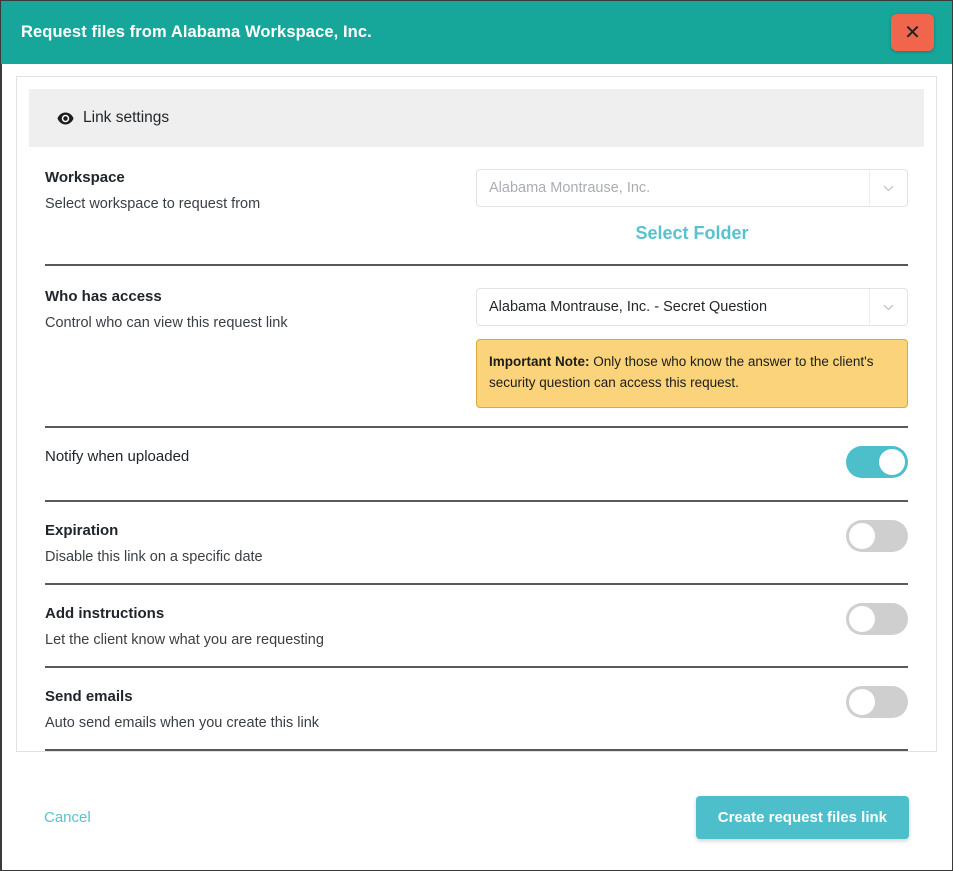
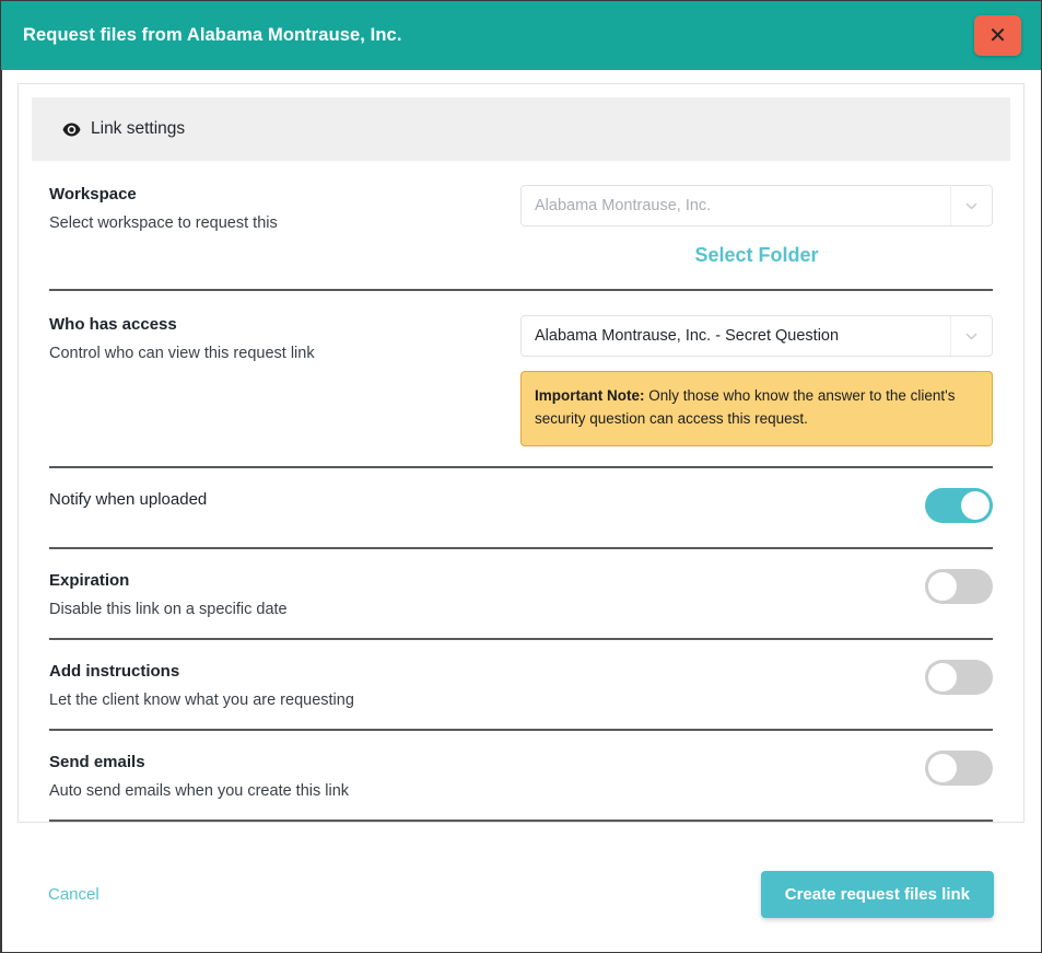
- Request files from Alabama Workspace, Inc.
+ Request files from Alabama Montrause, Inc.
  ✕
  Link settings
  Workspace
- Select workspace to request from
+ Select workspace to request this
  Alabama Montrause, Inc.
  Select Folder
  Who has access
  Control who can view this request link
  Alabama Montrause, Inc. - Secret Question
  Important Note: Only those who know the answer to the client's security question can access this request.
  Notify when uploaded
  Expiration
  Disable this link on a specific date
  Add instructions
  Let the client know what you are requesting
  Send emails
  Auto send emails when you create this link
  Cancel
  Create request files link
